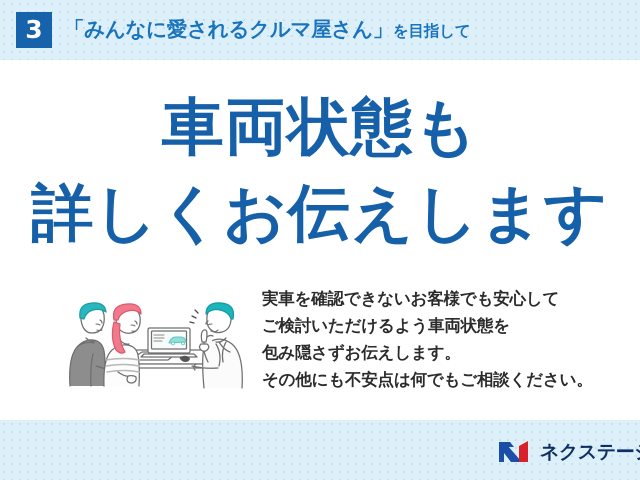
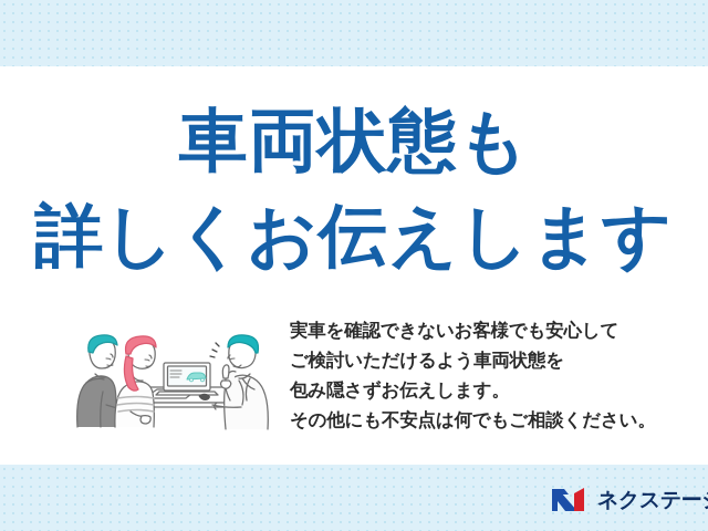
- 3
- 「みんなに愛されるクルマ屋さん」
- を目指して
  車両状態も
  詳しくお伝えします
  実車を確認できないお客様でも安心して
  ご検討いただけるよう車両状態を
  包み隠さずお伝えします。
  その他にも不安点は何でもご相談ください。
  ネクステー
